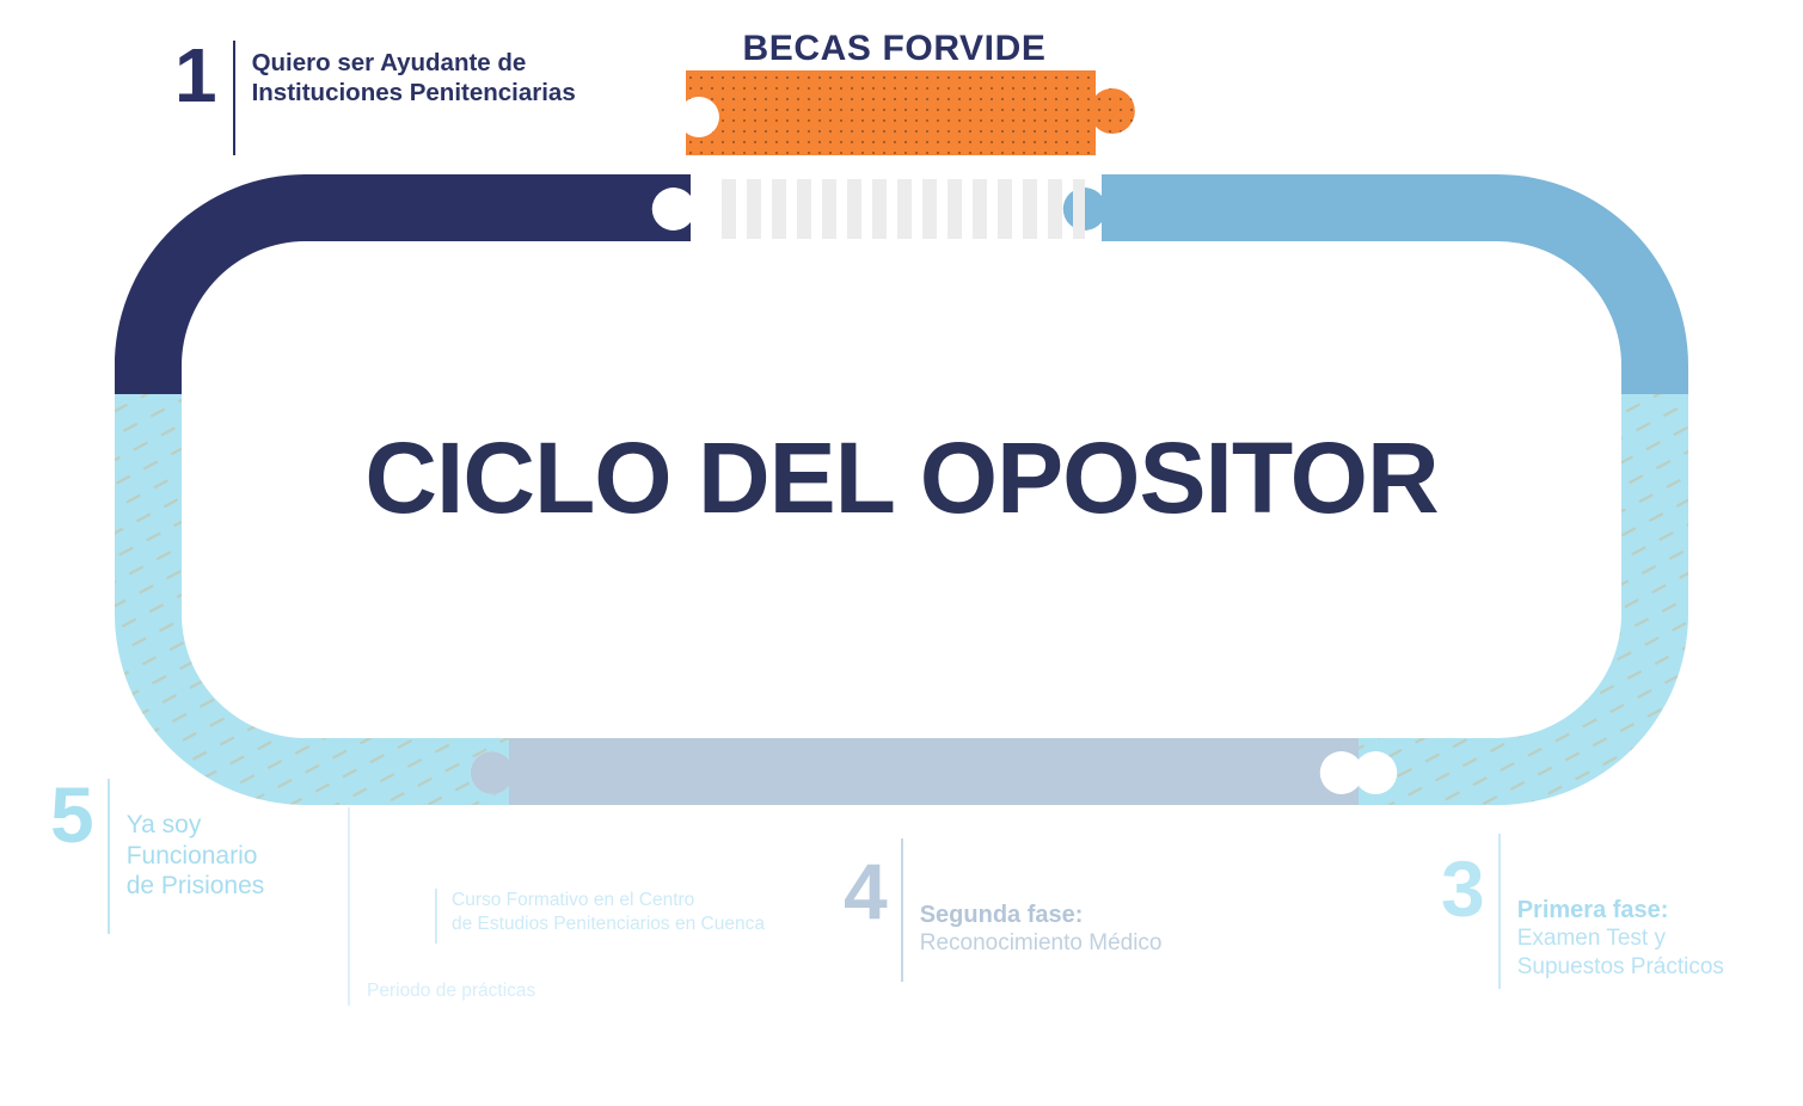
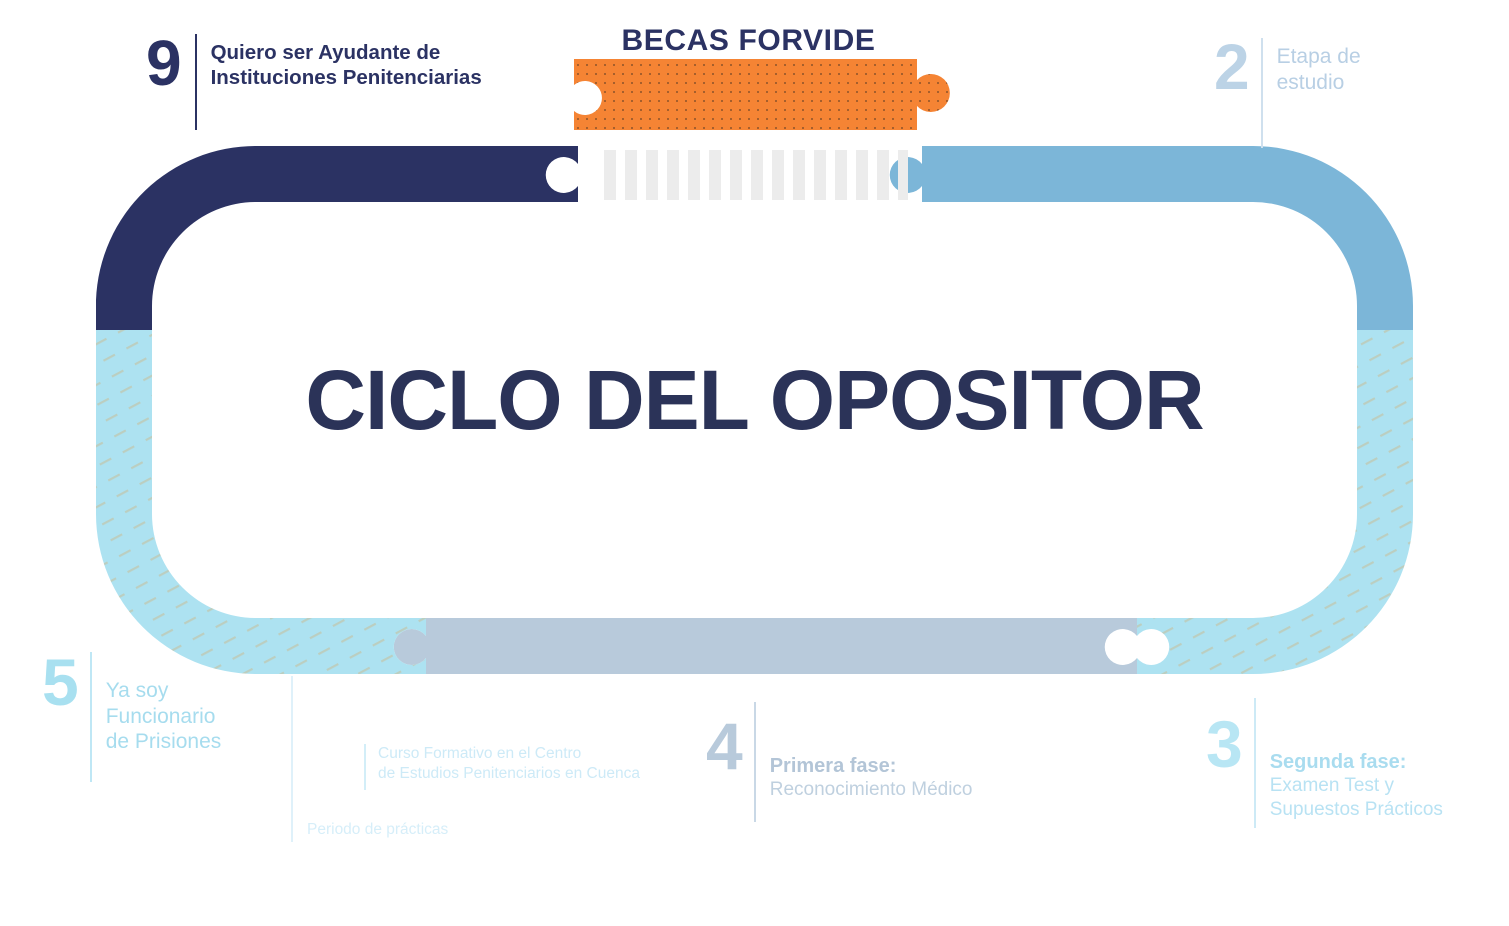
  BECAS FORVIDE
  CICLO DEL OPOSITOR
- 1
+ 9
  Quiero ser Ayudante de
  Instituciones Penitenciarias
+ 2
+ Etapa de
+ estudio
  3
- Primera fase:
+ Segunda fase:
  Examen Test y
  Supuestos Prácticos
  4
- Segunda fase:
+ Primera fase:
  Reconocimiento Médico
  5
  Ya soy
  Funcionario
  de Prisiones
  Curso Formativo en el Centro
  de Estudios Penitenciarios en Cuenca
  Periodo de prácticas
